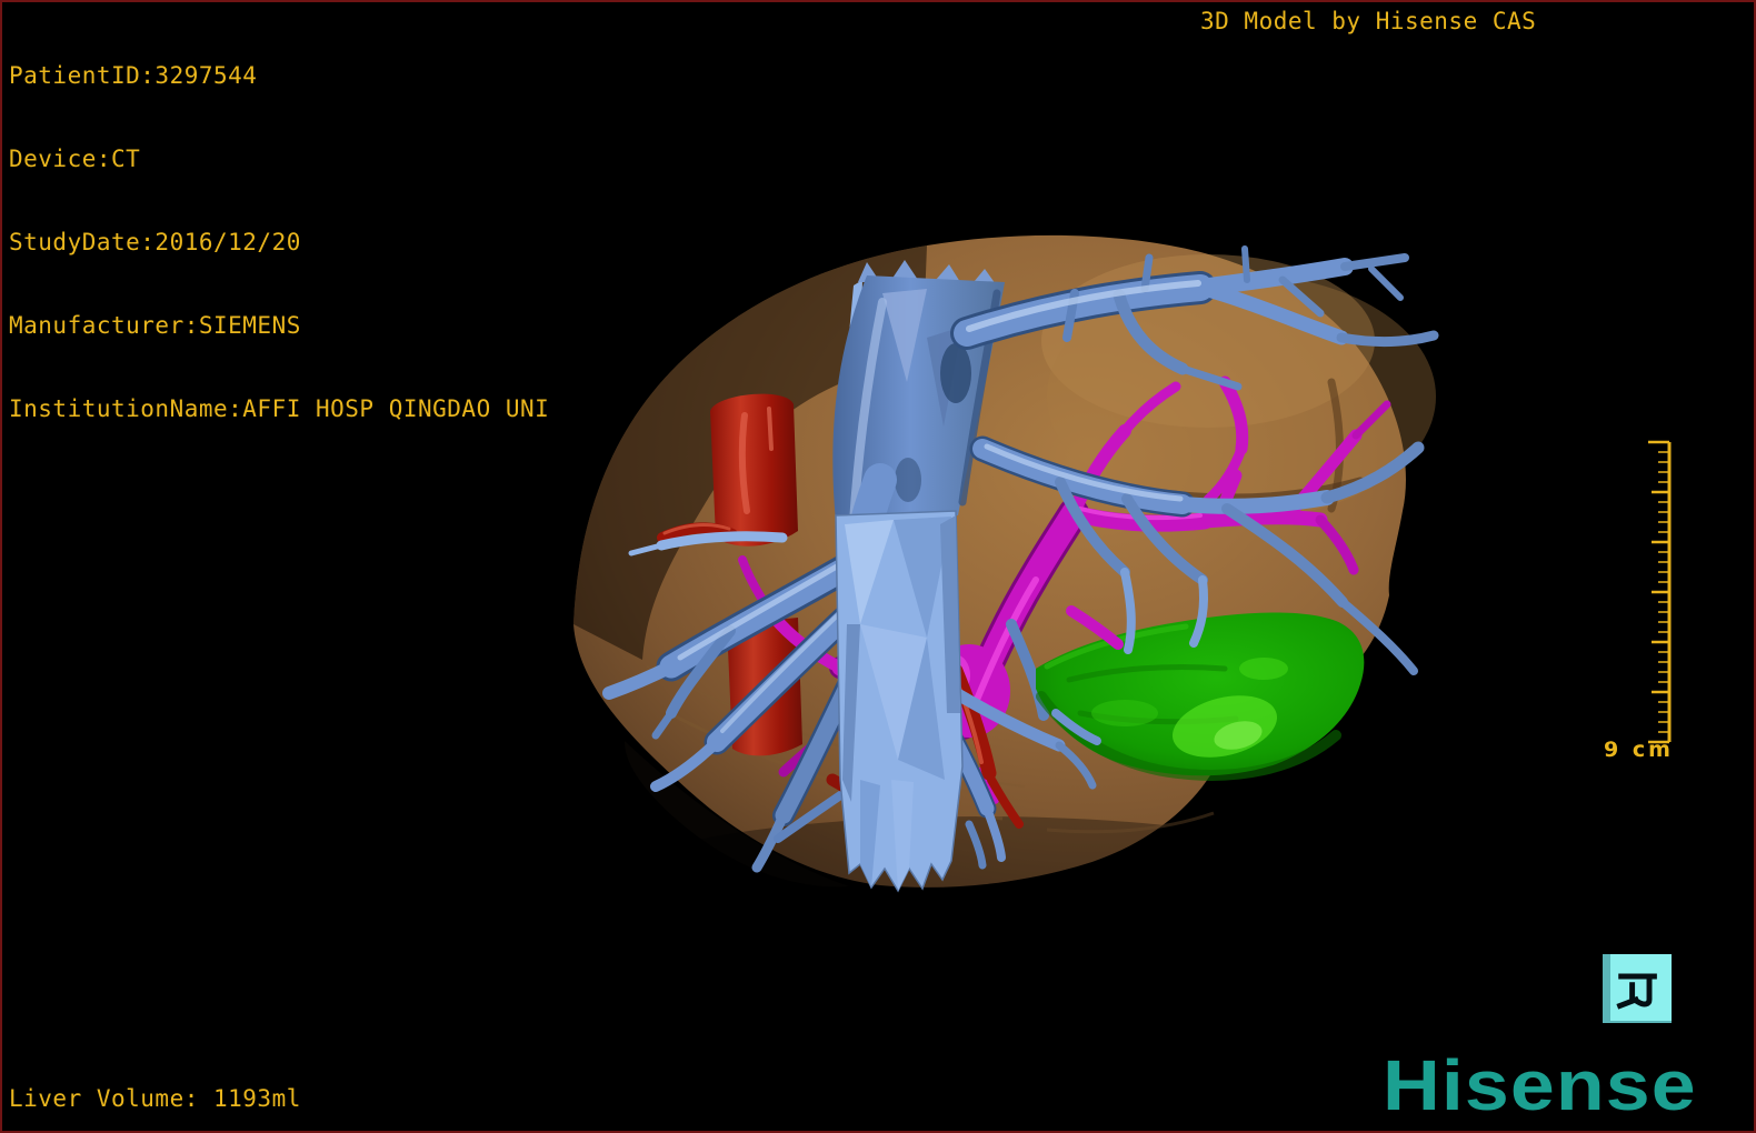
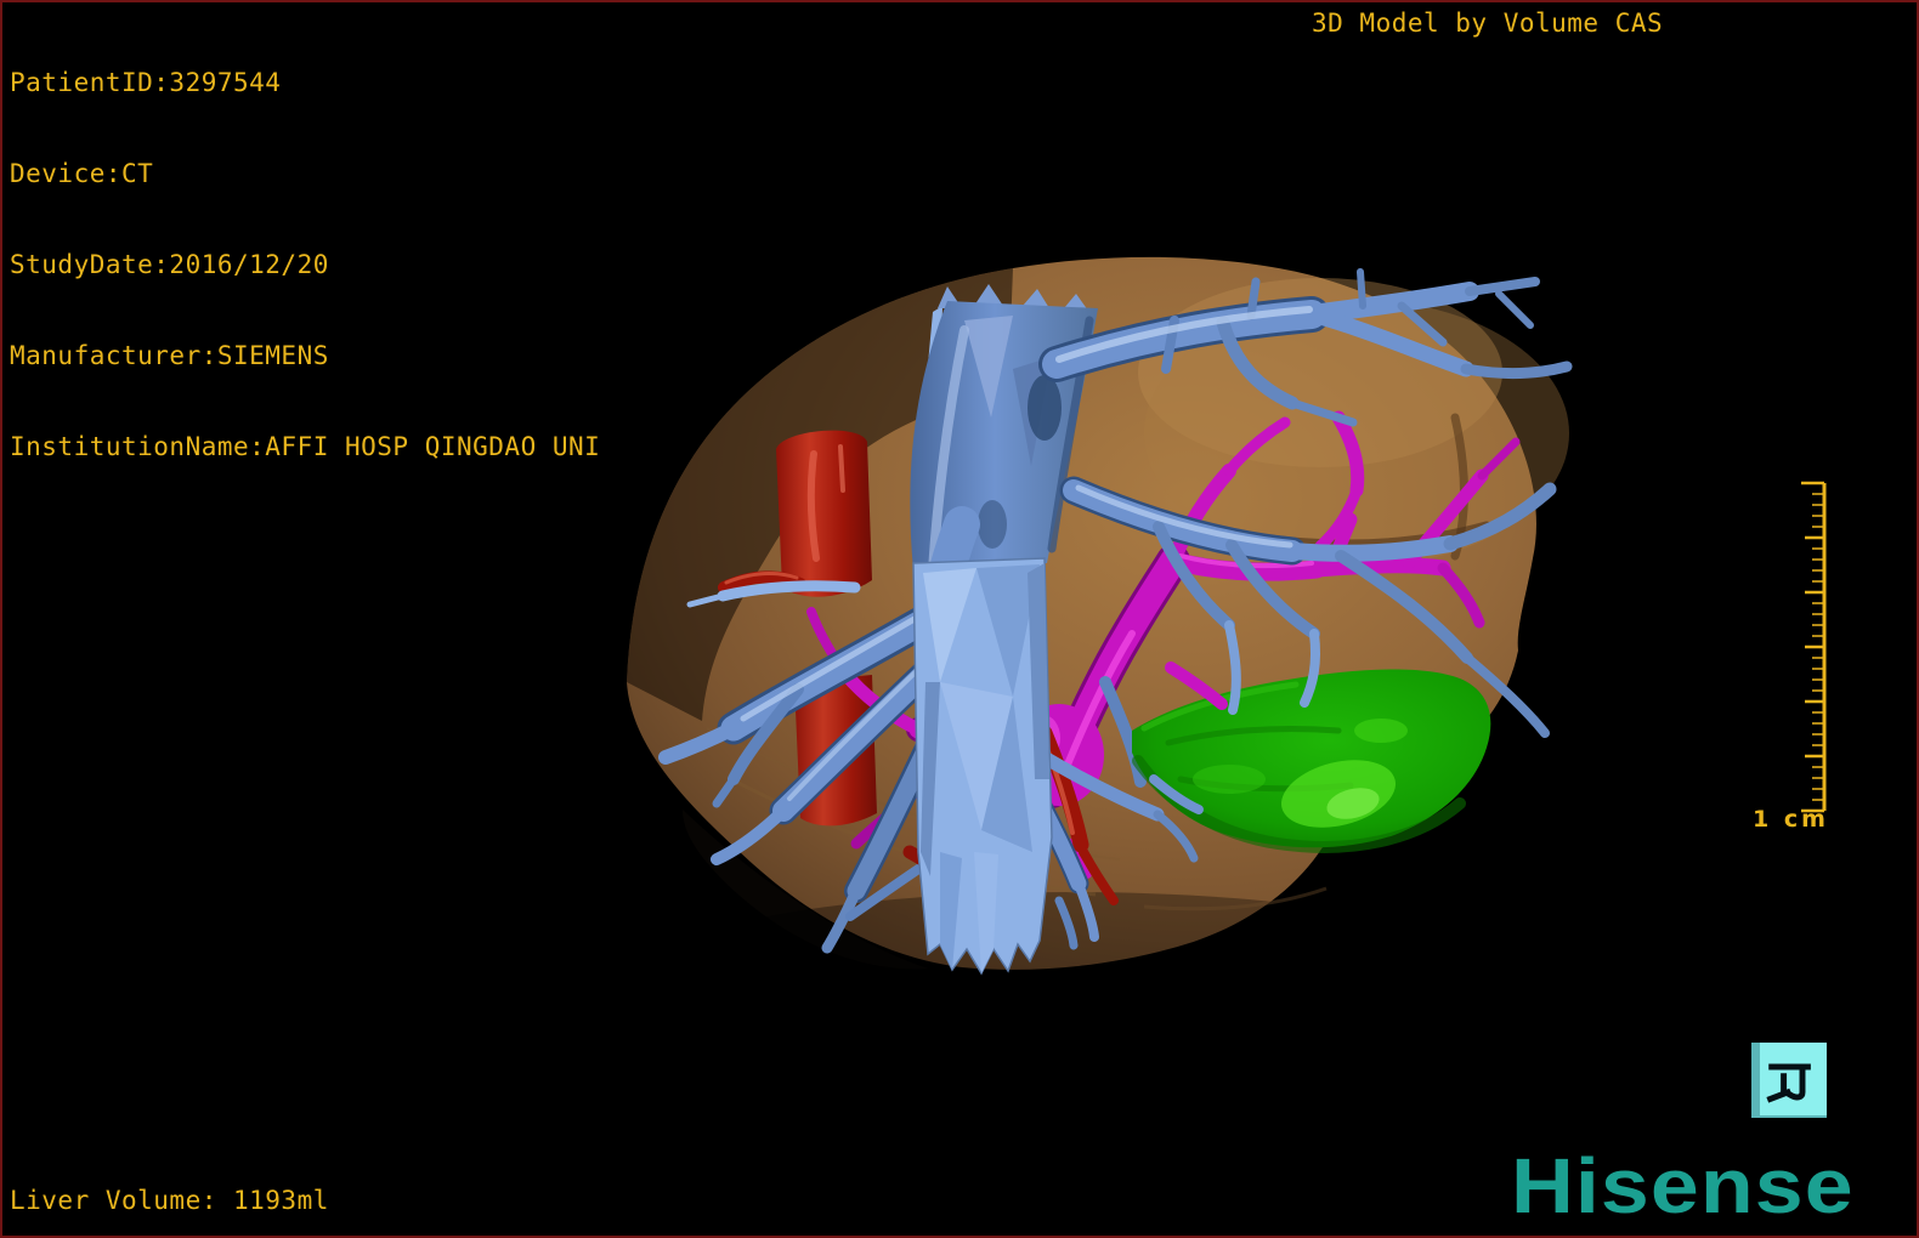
  PatientID:3297544
  Device:CT
  StudyDate:2016/12/20
  Manufacturer:SIEMENS
  InstitutionName:AFFI HOSP QINGDAO UNI
- 3D Model by Hisense CAS
+ 3D Model by Volume CAS
- 9 cm
+ 1 cm
  Liver Volume: 1193ml
  Hisense
